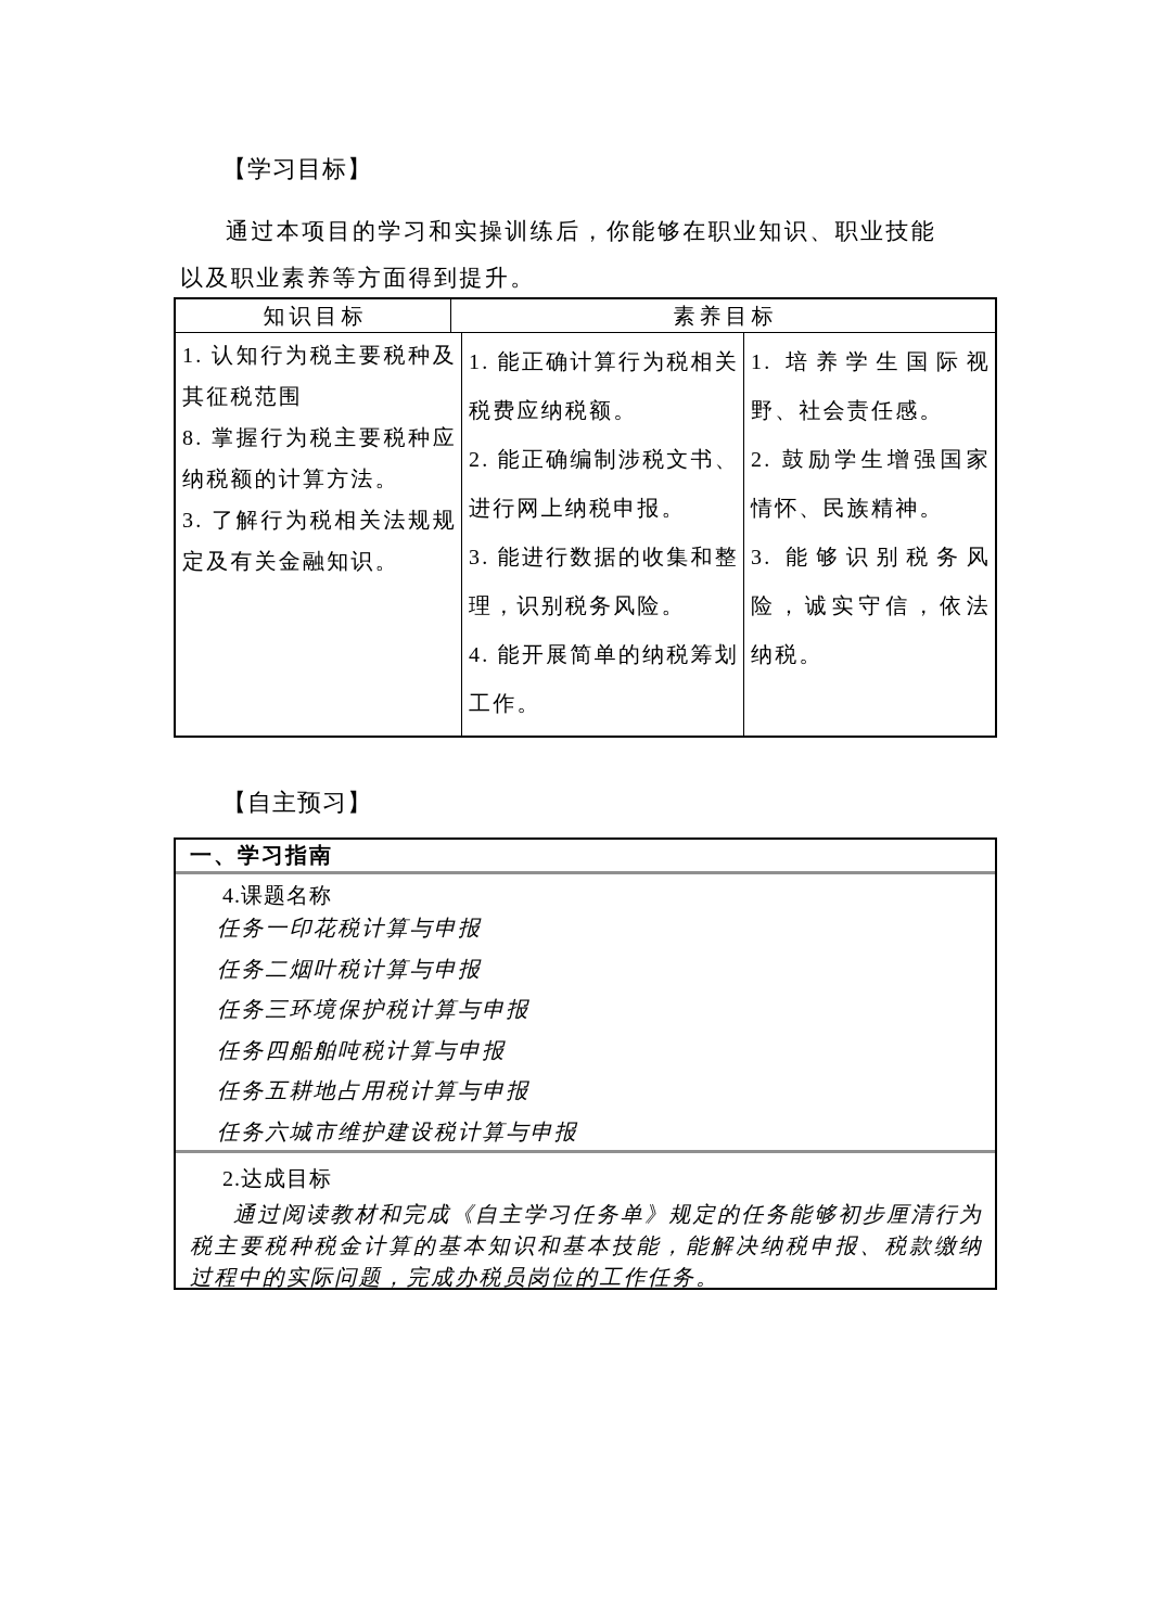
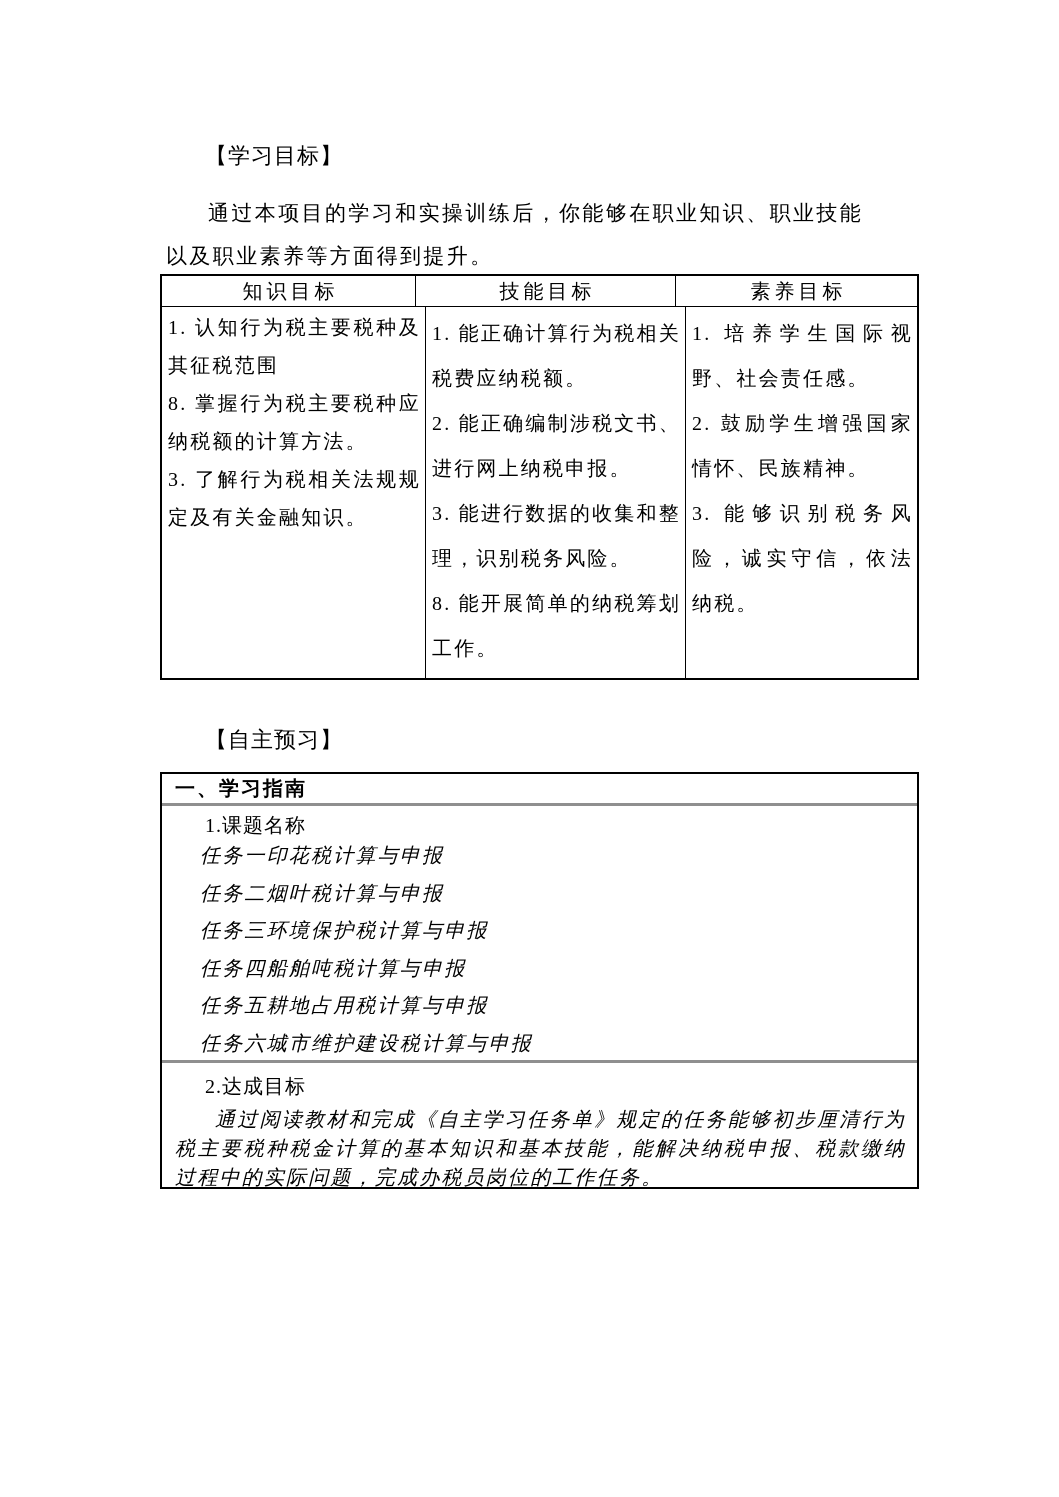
  【学习目标】
  通过本项目的学习和实操训练后，你能够在职业知识、职业技能
  以及职业素养等方面得到提升。
  知识目标
+ 技能目标
  素养目标
  1. 认知行为税主要税种及其征税范围
  8. 掌握行为税主要税种应纳税额的计算方法。
  3. 了解行为税相关法规规定及有关金融知识。
  1. 能正确计算行为税相关税费应纳税额。
  2. 能正确编制涉税文书、进行网上纳税申报。
  3. 能进行数据的收集和整理，识别税务风险。
- 4. 能开展简单的纳税筹划工作。
+ 8. 能开展简单的纳税筹划工作。
  1. 培养学生国际视野、社会责任感。
  2. 鼓励学生增强国家情怀、民族精神。
  3. 能够识别税务风险，诚实守信，依法纳税。
  【自主预习】
  一、学习指南
- 4.课题名称
+ 1.课题名称
  任务一印花税计算与申报
  任务二烟叶税计算与申报
  任务三环境保护税计算与申报
  任务四船舶吨税计算与申报
  任务五耕地占用税计算与申报
  任务六城市维护建设税计算与申报
  2.达成目标
  通过阅读教材和完成《自主学习任务单》规定的任务能够初步厘清行为税主要税种税金计算的基本知识和基本技能，能解决纳税申报、税款缴纳过程中的实际问题，完成办税员岗位的工作任务。
